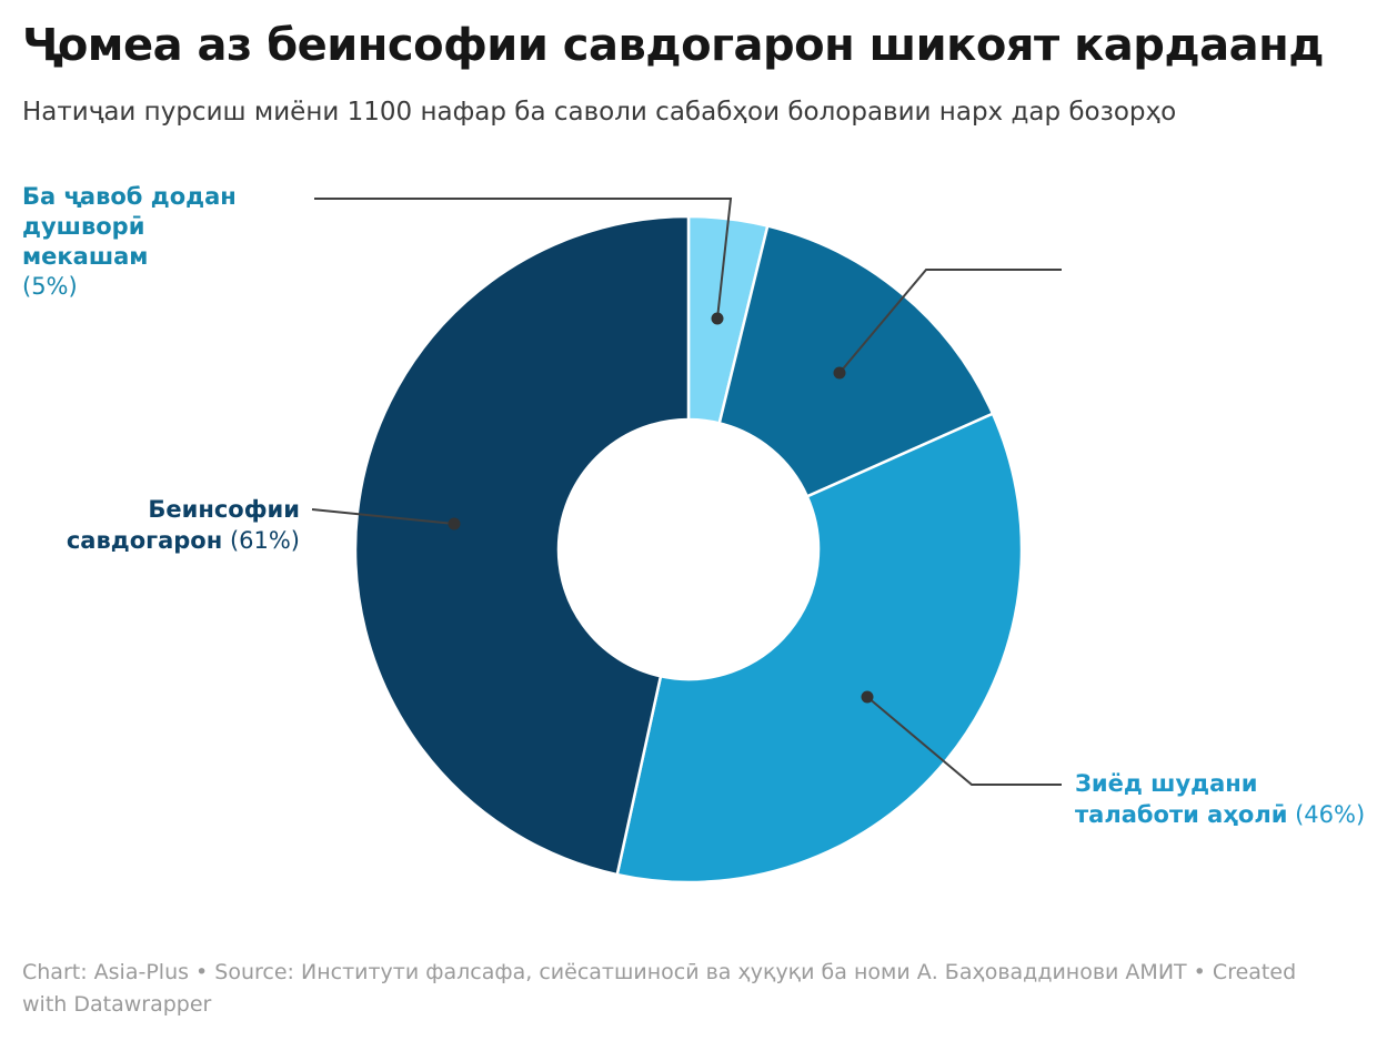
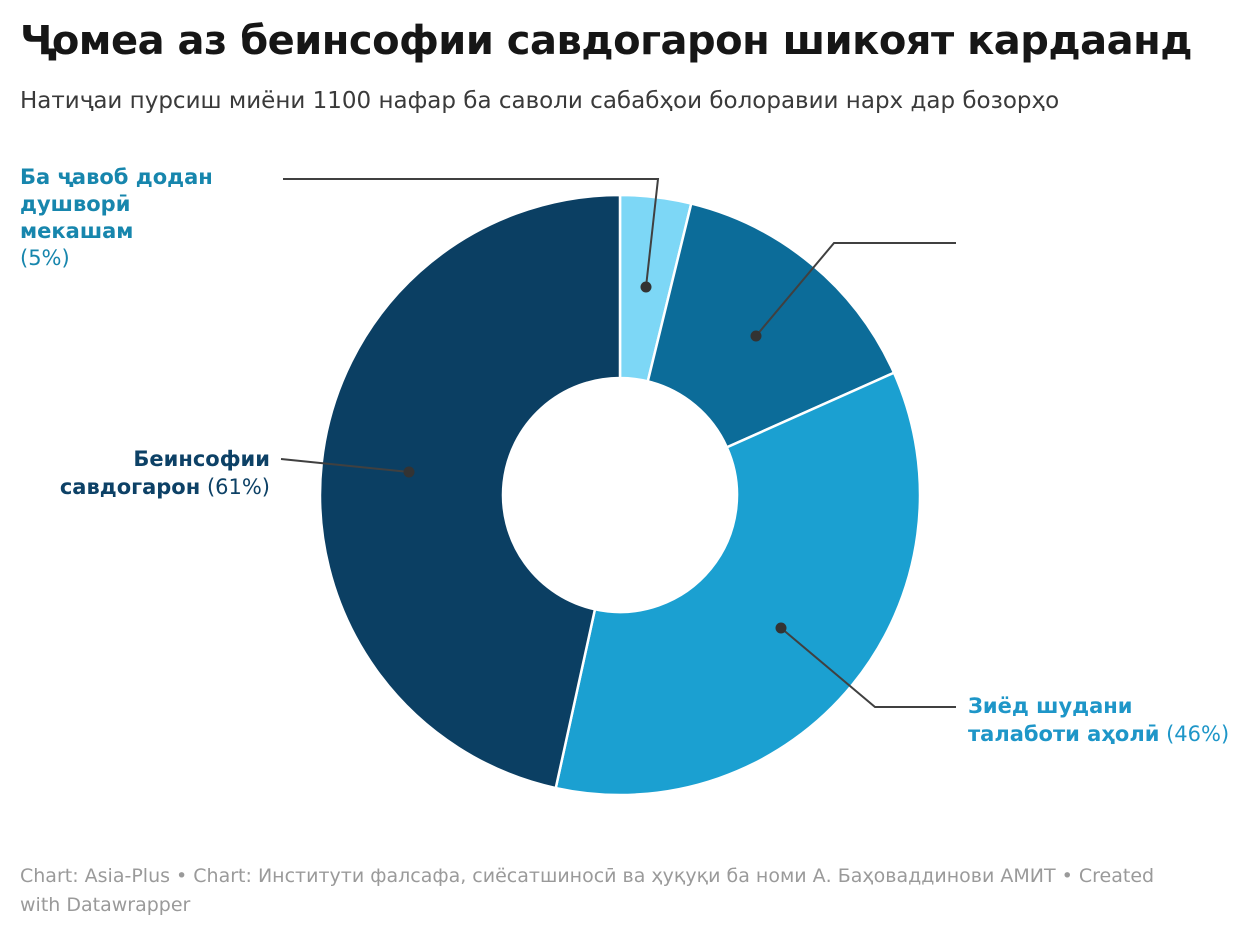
  Ҷомеа аз беинсофии савдогарон шикоят кардаанд
  Натиҷаи пурсиш миёни 1100 нафар ба саволи сабабҳои болоравии нарх дар бозорҳо
  Ба ҷавоб додан
  душворӣ мекашам
  (5%)
  Беинсофии
  савдогарон (61%)
  Зиёд шудани
  талаботи аҳолӣ (46%)
- Chart: Asia-Plus • Source: Институти фалсафа, сиёсатшиносӣ ва ҳуқуқи ба номи А. Баҳоваддинови АМИТ • Created
+ Chart: Asia-Plus • Chart: Институти фалсафа, сиёсатшиносӣ ва ҳуқуқи ба номи А. Баҳоваддинови АМИТ • Created
  with Datawrapper
